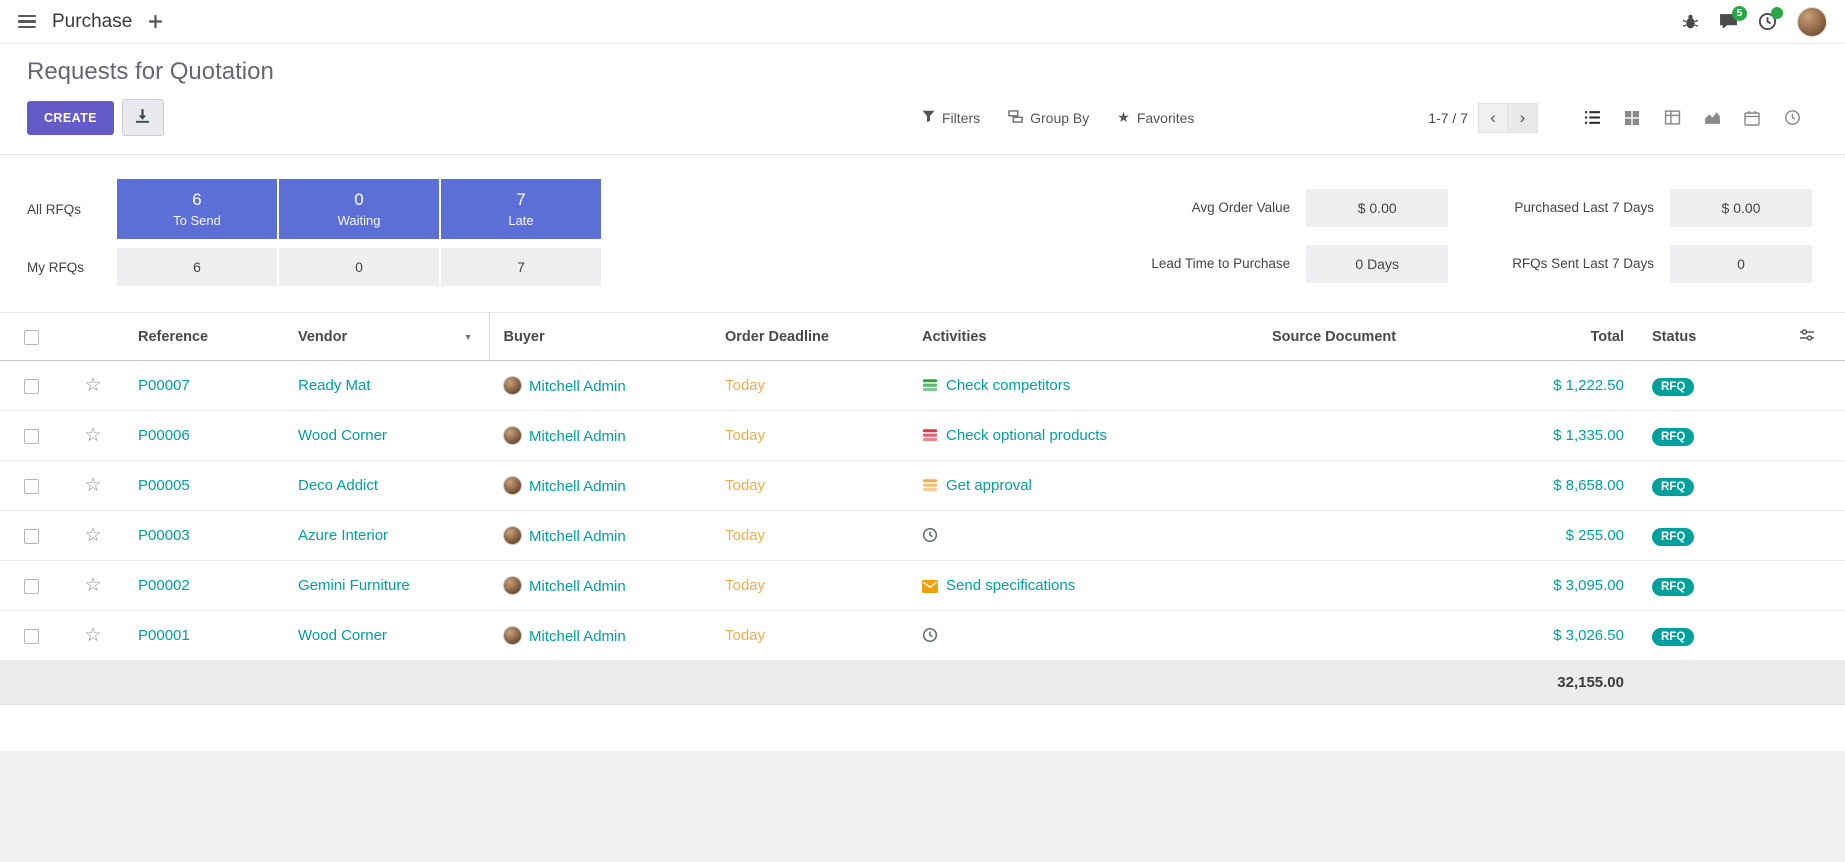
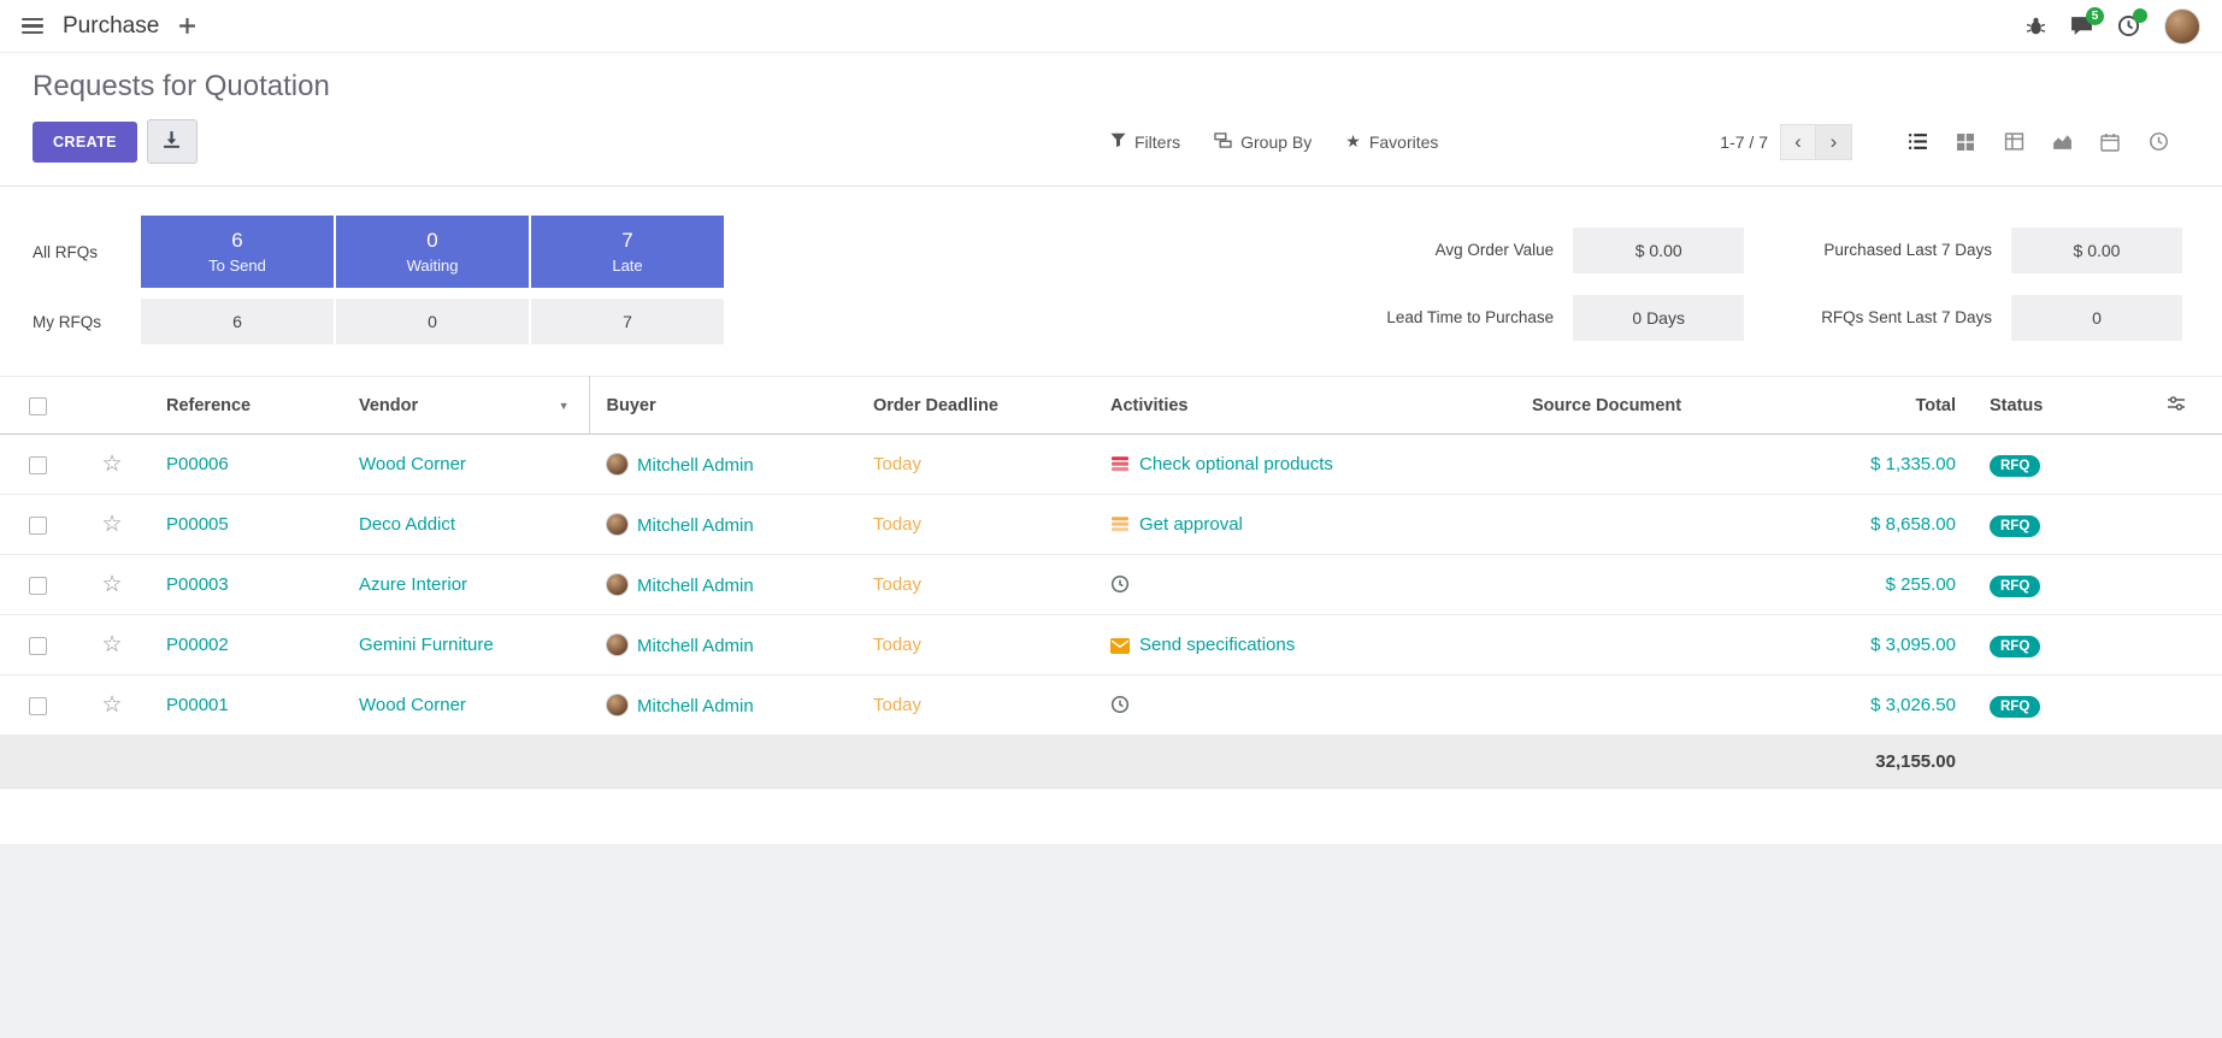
  Purchase
  5
  Requests for Quotation
  CREATE
  Filters
  Group By
  ★
  Favorites
  1-7 / 7
  ‹
  ›
  All RFQs
  6
  To Send
  0
  Waiting
  7
  Late
  My RFQs
  6
  0
  7
  Avg Order Value
  $ 0.00
  Lead Time to Purchase
  0 Days
  Purchased Last 7 Days
  $ 0.00
  RFQs Sent Last 7 Days
  0
  		Reference	Vendor ▼	Buyer	Order Deadline	Activities	Source Document	Total	Status
- 	☆	P00007	Ready Mat	Mitchell Admin	Today	Check competitors		$ 1,222.50	RFQ
  	☆	P00006	Wood Corner	Mitchell Admin	Today	Check optional products		$ 1,335.00	RFQ
  	☆	P00005	Deco Addict	Mitchell Admin	Today	Get approval		$ 8,658.00	RFQ
  	☆	P00003	Azure Interior	Mitchell Admin	Today			$ 255.00	RFQ
  	☆	P00002	Gemini Furniture	Mitchell Admin	Today	Send specifications		$ 3,095.00	RFQ
  	☆	P00001	Wood Corner	Mitchell Admin	Today			$ 3,026.50	RFQ
  	32,155.00
